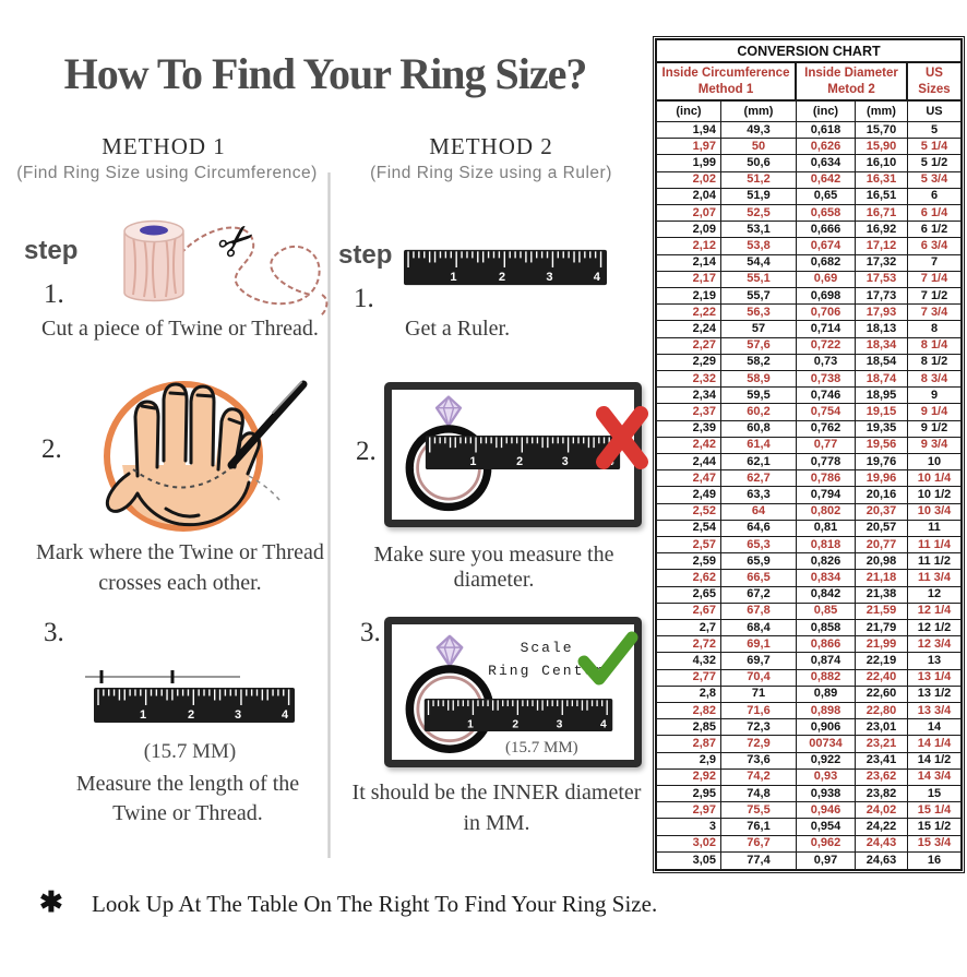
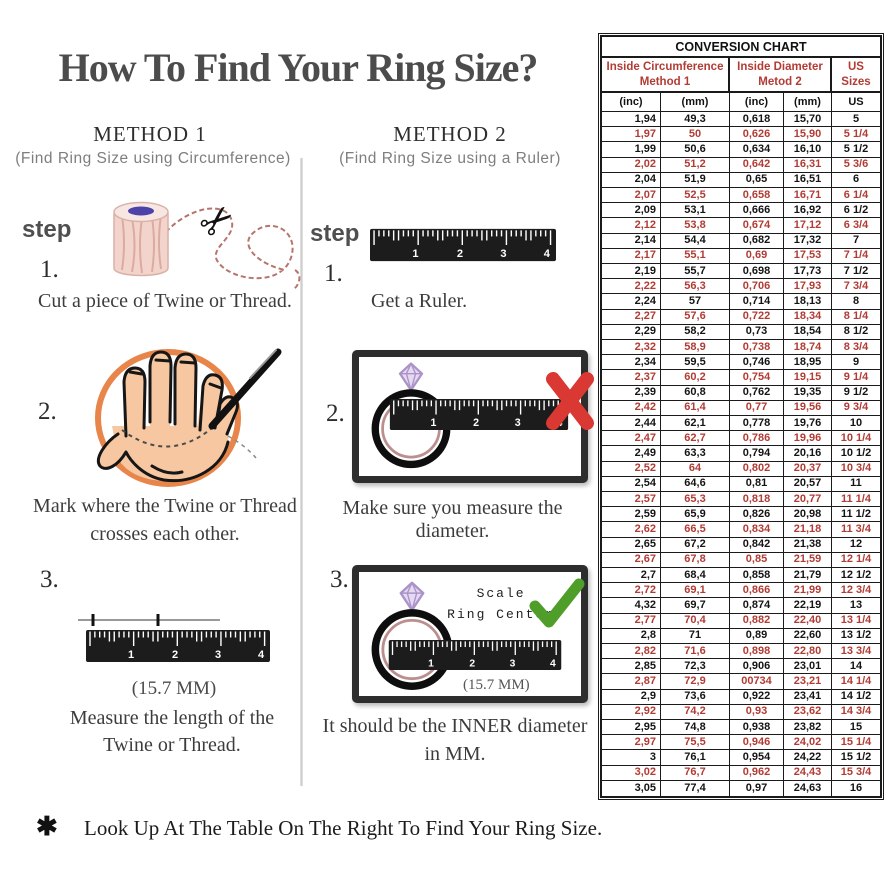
  How To Find Your Ring Size?
  METHOD 1
  (Find Ring Size using Circumference)
  METHOD 2
  (Find Ring Size using a Ruler)
  step
  1.
  Cut a piece of Twine or Thread.
  2.
  Mark where the Twine or Thread
  crosses each other.
  3.
  (15.7 MM)
  Measure the length of the
  Twine or Thread.
  step
  1.
  Get a Ruler.
  2.
  Make sure you measure the diameter.
  3.
  Scale
  Ring Cent
  (15.7 MM)
  It should be the INNER diameter
  in MM.
  ✱
  Look Up At The Table On The Right To Find Your Ring Size.
  CONVERSION CHART
  Inside Circumference
  Method 1
  Inside Diameter
  Metod 2
  US Sizes
  (inc)
  (mm)
  (inc)
  (mm)
  US
  1,94
  49,3
  0,618
  15,70
  5
  1,97
  50
  0,626
  15,90
  5 1/4
  1,99
  50,6
  0,634
  16,10
  5 1/2
  2,02
  51,2
  0,642
  16,31
- 5 3/4
+ 5 3/6
  2,04
  51,9
  0,65
  16,51
  6
  2,07
  52,5
  0,658
  16,71
  6 1/4
  2,09
  53,1
  0,666
  16,92
  6 1/2
  2,12
  53,8
  0,674
  17,12
  6 3/4
  2,14
  54,4
  0,682
  17,32
  7
  2,17
  55,1
  0,69
  17,53
  7 1/4
  2,19
  55,7
  0,698
  17,73
  7 1/2
  2,22
  56,3
  0,706
  17,93
  7 3/4
  2,24
  57
  0,714
  18,13
  8
  2,27
  57,6
  0,722
  18,34
  8 1/4
  2,29
  58,2
  0,73
  18,54
  8 1/2
  2,32
  58,9
  0,738
  18,74
  8 3/4
  2,34
  59,5
  0,746
  18,95
  9
  2,37
  60,2
  0,754
  19,15
  9 1/4
  2,39
  60,8
  0,762
  19,35
  9 1/2
  2,42
  61,4
  0,77
  19,56
  9 3/4
  2,44
  62,1
  0,778
  19,76
  10
  2,47
  62,7
  0,786
  19,96
  10 1/4
  2,49
  63,3
  0,794
  20,16
  10 1/2
  2,52
  64
  0,802
  20,37
  10 3/4
  2,54
  64,6
  0,81
  20,57
  11
  2,57
  65,3
  0,818
  20,77
  11 1/4
  2,59
  65,9
  0,826
  20,98
  11 1/2
  2,62
  66,5
  0,834
  21,18
  11 3/4
  2,65
  67,2
  0,842
  21,38
  12
  2,67
  67,8
  0,85
  21,59
  12 1/4
  2,7
  68,4
  0,858
  21,79
  12 1/2
  2,72
  69,1
  0,866
  21,99
  12 3/4
  4,32
  69,7
  0,874
  22,19
  13
  2,77
  70,4
  0,882
  22,40
  13 1/4
  2,8
  71
  0,89
  22,60
  13 1/2
  2,82
  71,6
  0,898
  22,80
  13 3/4
  2,85
  72,3
  0,906
  23,01
  14
  2,87
  72,9
  00734
  23,21
  14 1/4
  2,9
  73,6
  0,922
  23,41
  14 1/2
  2,92
  74,2
  0,93
  23,62
  14 3/4
  2,95
  74,8
  0,938
  23,82
  15
  2,97
  75,5
  0,946
  24,02
  15 1/4
  3
  76,1
  0,954
  24,22
  15 1/2
  3,02
  76,7
  0,962
  24,43
  15 3/4
  3,05
  77,4
  0,97
  24,63
  16
